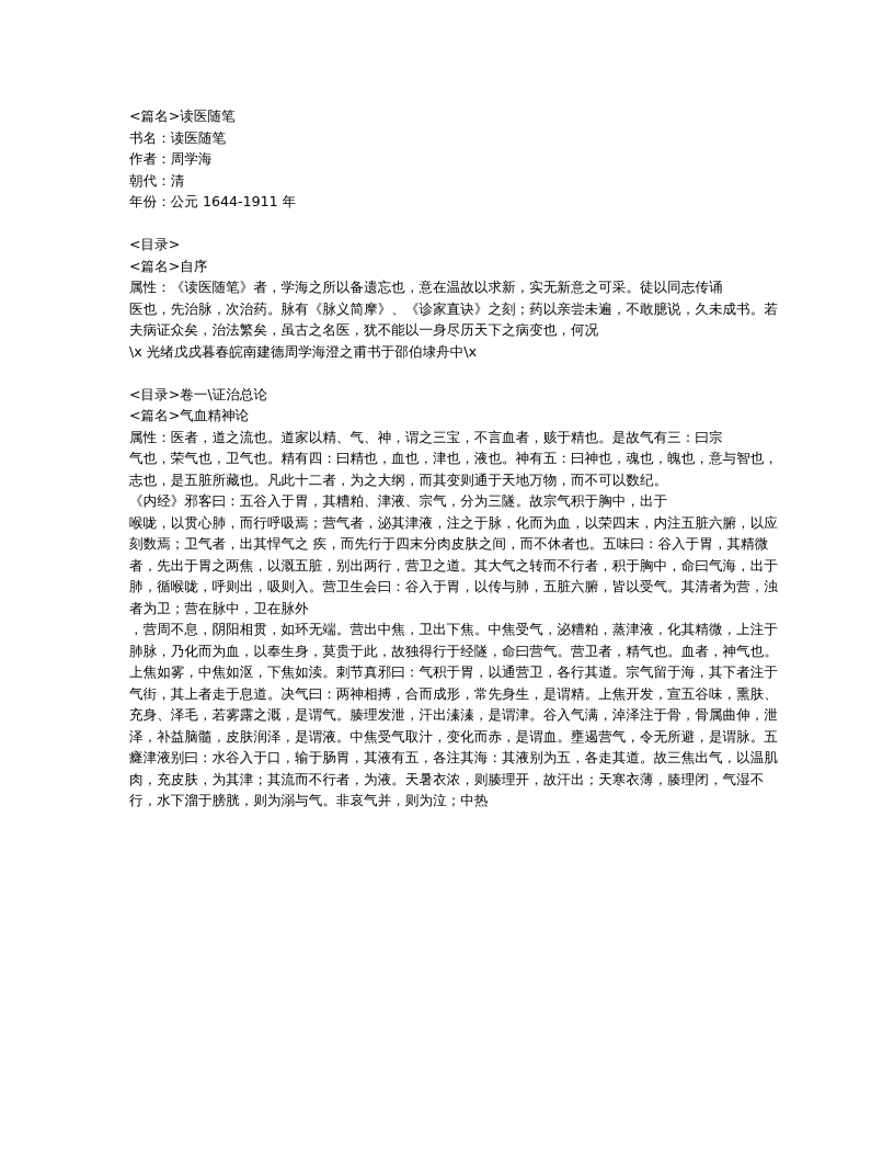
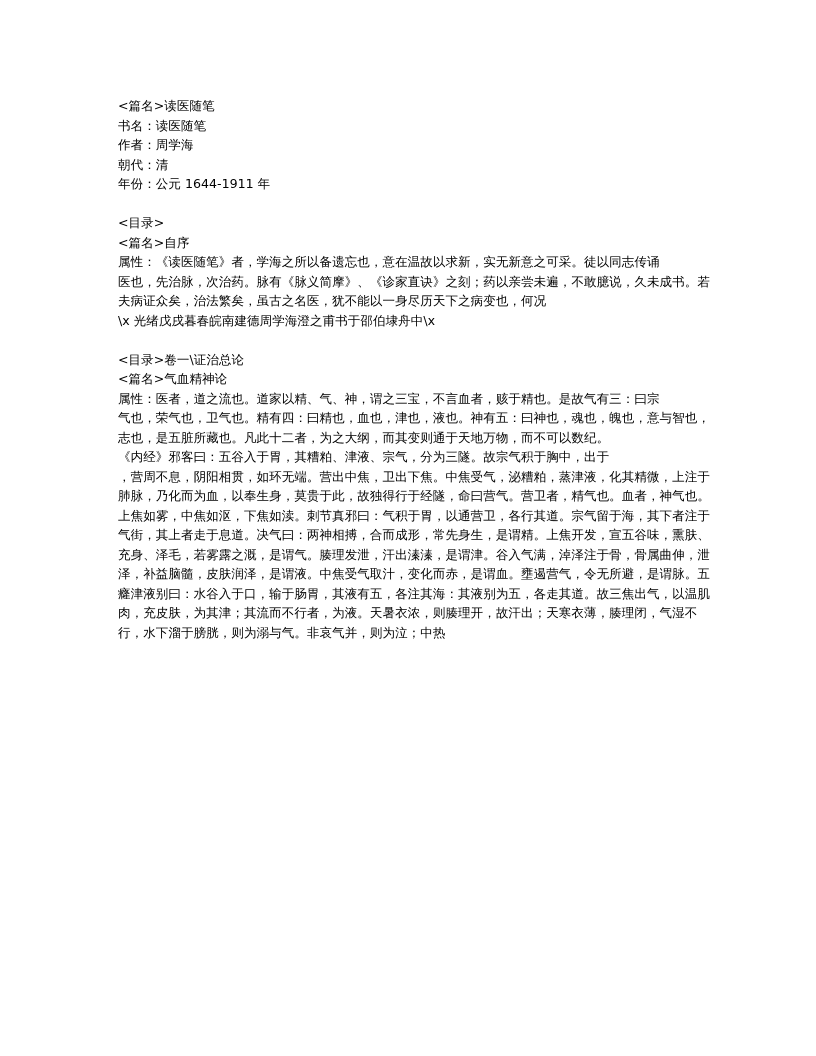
  <篇名>读医随笔
  书名：读医随笔
  作者：周学海
  朝代：清
  年份：公元 1644-1911 年
  <目录>
  <篇名>自序
  属性：《读医随笔》者，学海之所以备遗忘也，意在温故以求新，实无新意之可采。徒以同志传诵
  医也，先治脉，次治药。脉有《脉义简摩》、《诊家直诀》之刻；药以亲尝未遍，不敢臆说，久未成书。若夫病证众矣，治法繁矣，虽古之名医，犹不能以一身尽历天下之病变也，何况
  \x 光绪戊戌暮春皖南建德周学海澄之甫书于邵伯埭舟中\x
  <目录>卷一\证治总论
  <篇名>气血精神论
  属性：医者，道之流也。道家以精、气、神，谓之三宝，不言血者，赅于精也。是故气有三：曰宗
  气也，荣气也，卫气也。精有四：曰精也，血也，津也，液也。神有五：曰神也，魂也，魄也，意与智也，志也，是五脏所藏也。凡此十二者，为之大纲，而其变则通于天地万物，而不可以数纪。
  《内经》邪客曰：五谷入于胃，其糟粕、津液、宗气，分为三隧。故宗气积于胸中，出于
- 喉咙，以贯心肺，而行呼吸焉；营气者，泌其津液，注之于脉，化而为血，以荣四末，内注五脏六腑，以应刻数焉；卫气者，出其悍气之 疾，而先行于四末分肉皮肤之间，而不休者也。五味曰：谷入于胃，其精微者，先出于胃之两焦，以溉五脏，别出两行，营卫之道。其大气之转而不行者，积于胸中，命曰气海，出于肺，循喉咙，呼则出，吸则入。营卫生会曰：谷入于胃，以传与肺，五脏六腑，皆以受气。其清者为营，浊者为卫；营在脉中，卫在脉外
  ，营周不息，阴阳相贯，如环无端。营出中焦，卫出下焦。中焦受气，泌糟粕，蒸津液，化其精微，上注于肺脉，乃化而为血，以奉生身，莫贵于此，故独得行于经隧，命曰营气。营卫者，精气也。血者，神气也。上焦如雾，中焦如沤，下焦如渎。刺节真邪曰：气积于胃，以通营卫，各行其道。宗气留于海，其下者注于气街，其上者走于息道。决气曰：两神相搏，合而成形，常先身生，是谓精。上焦开发，宣五谷味，熏肤、充身、泽毛，若雾露之溉，是谓气。腠理发泄，汗出溱溱，是谓津。谷入气满，淖泽注于骨，骨属曲伸，泄泽，补益脑髓，皮肤润泽，是谓液。中焦受气取汁，变化而赤，是谓血。壅遏营气，令无所避，是谓脉。五癃津液别曰：水谷入于口，输于肠胃，其液有五，各注其海：其液别为五，各走其道。故三焦出气，以温肌肉，充皮肤，为其津；其流而不行者，为液。天暑衣浓，则腠理开，故汗出；天寒衣薄，腠理闭，气湿不行，水下溜于膀胱，则为溺与气。非哀气并，则为泣；中热
